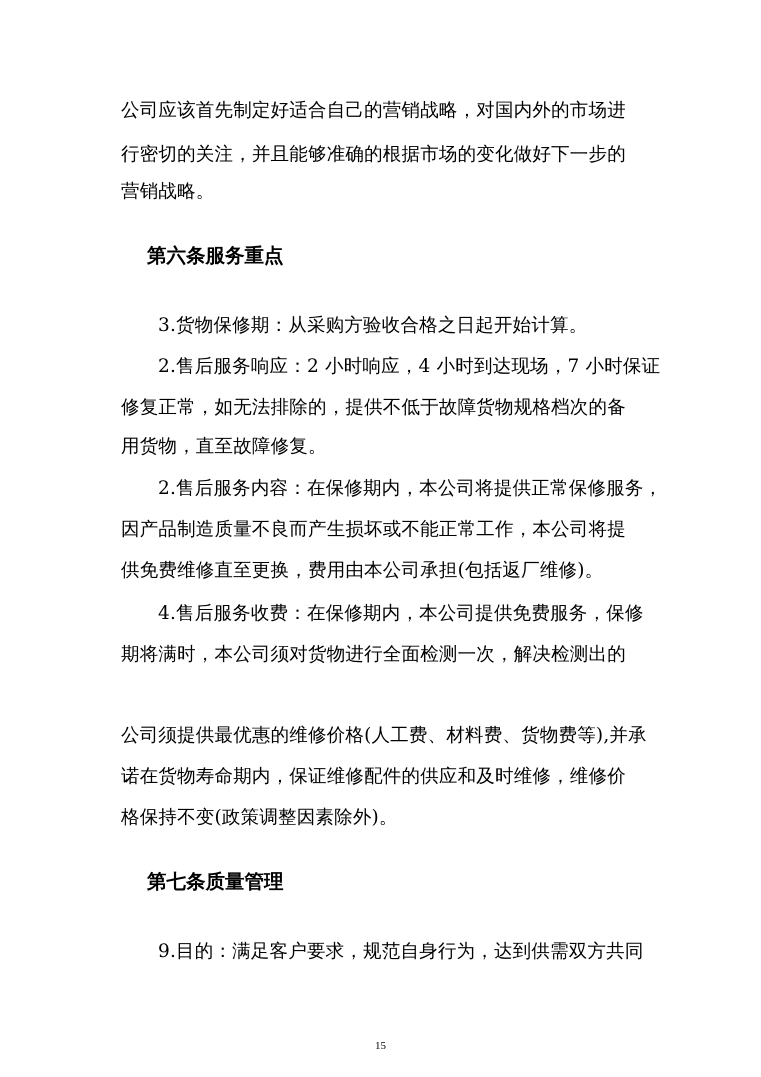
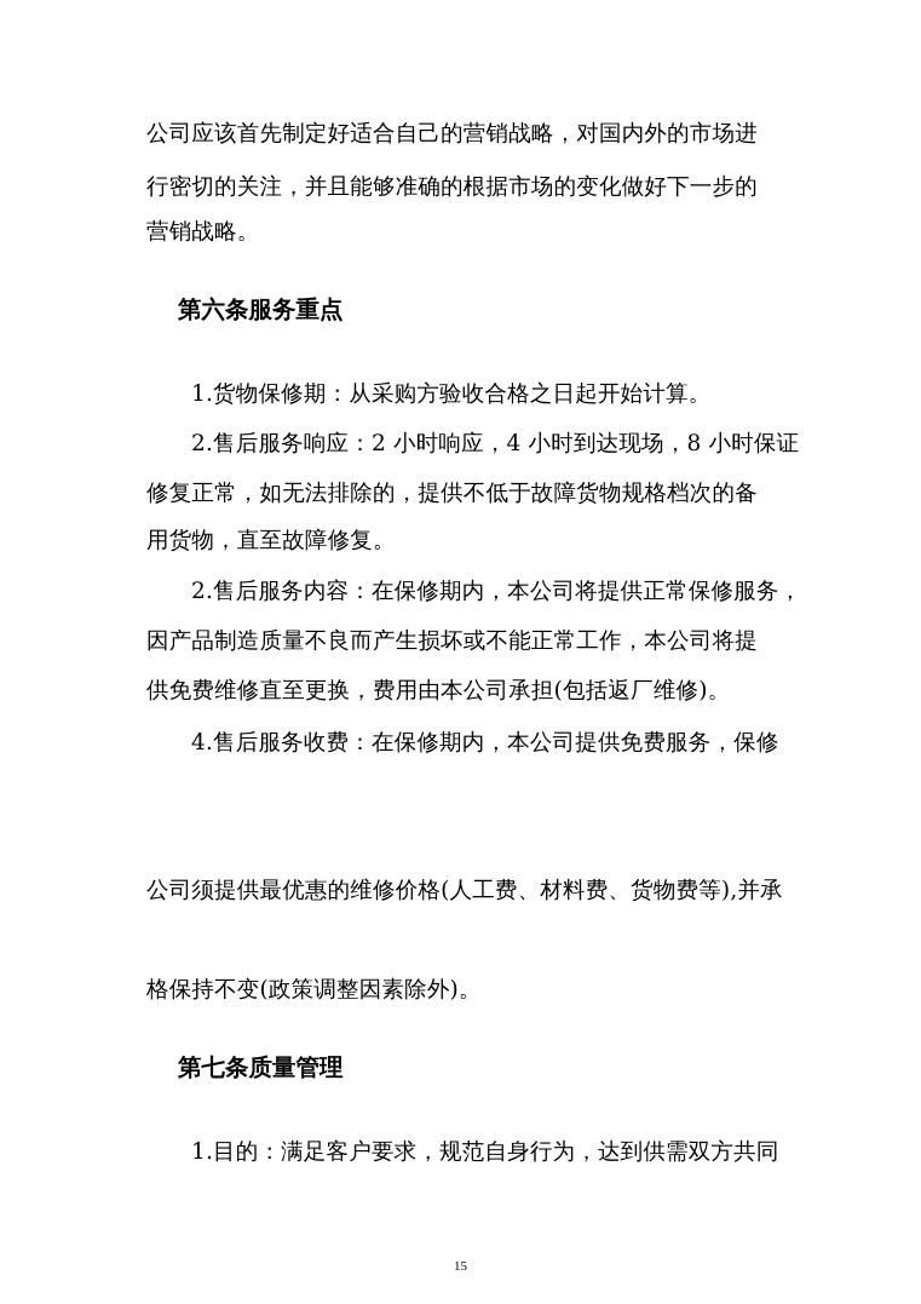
  公司应该首先制定好适合自己的营销战略，对国内外的市场进
  行密切的关注，并且能够准确的根据市场的变化做好下一步的
  营销战略。
  第六条服务重点
- 3.货物保修期：从采购方验收合格之日起开始计算。
+ 1.货物保修期：从采购方验收合格之日起开始计算。
- 2.售后服务响应：2 小时响应，4 小时到达现场，7 小时保证
+ 2.售后服务响应：2 小时响应，4 小时到达现场，8 小时保证
  修复正常，如无法排除的，提供不低于故障货物规格档次的备
  用货物，直至故障修复。
  2.售后服务内容：在保修期内，本公司将提供正常保修服务，
  因产品制造质量不良而产生损坏或不能正常工作，本公司将提
  供免费维修直至更换，费用由本公司承担(包括返厂维修)。
  4.售后服务收费：在保修期内，本公司提供免费服务，保修
- 期将满时，本公司须对货物进行全面检测一次，解决检测出的
  公司须提供最优惠的维修价格(人工费、材料费、货物费等),并承
- 诺在货物寿命期内，保证维修配件的供应和及时维修，维修价
  格保持不变(政策调整因素除外)。
  第七条质量管理
- 9.目的：满足客户要求，规范自身行为，达到供需双方共同
+ 1.目的：满足客户要求，规范自身行为，达到供需双方共同
  15
